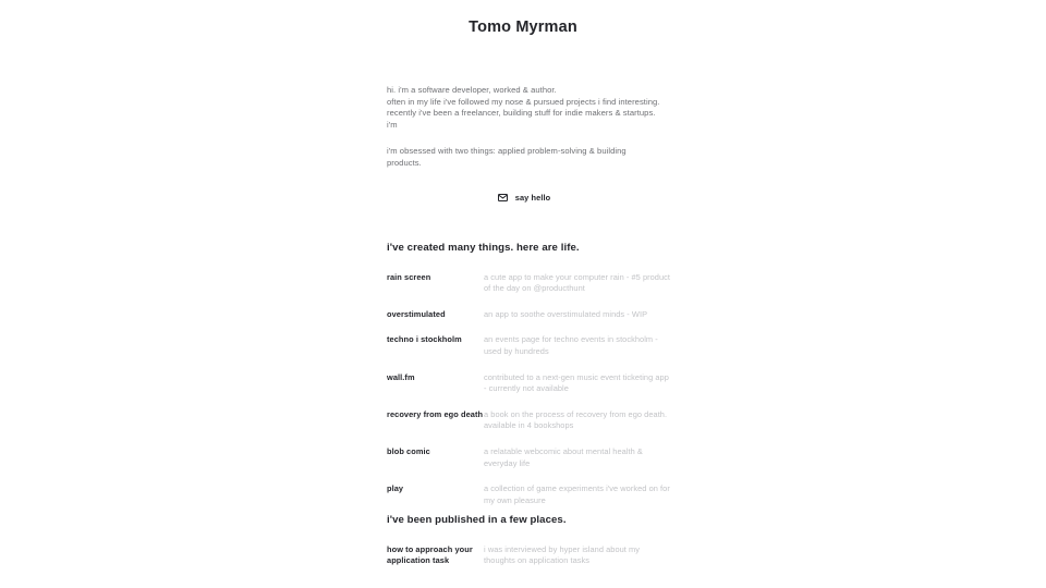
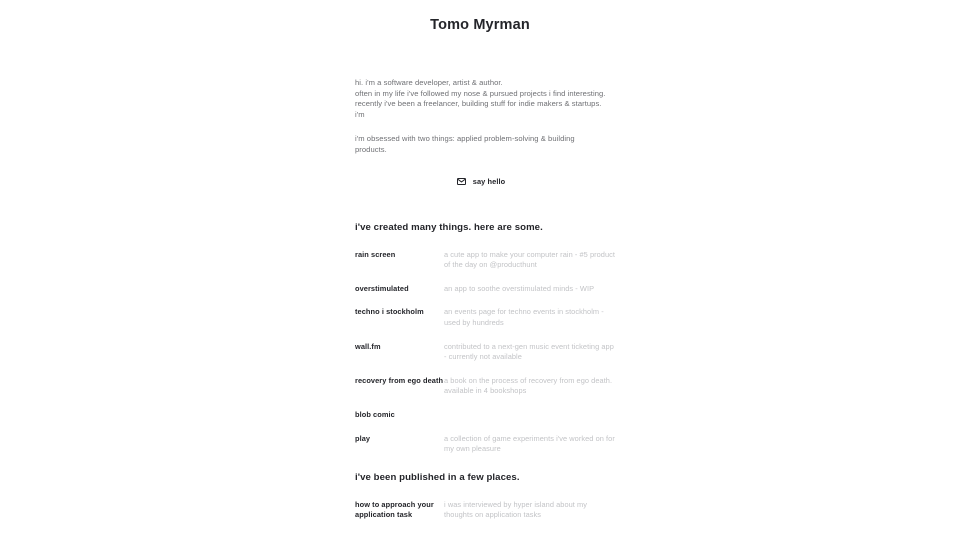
  Tomo Myrman
- hi. i'm a software developer, worked & author.
+ hi. i'm a software developer, artist & author.
  often in my life i've followed my nose & pursued projects i find interesting.
  recently i've been a freelancer, building stuff for indie makers & startups. i'm
  i'm obsessed with two things: applied problem-solving & building products.
  say hello
- i've created many things. here are life.
+ i've created many things. here are some.
  rain screen
  a cute app to make your computer rain - #5 product of the day on @producthunt
  overstimulated
  an app to soothe overstimulated minds - WIP
  techno i stockholm
  an events page for techno events in stockholm - used by hundreds
  wall.fm
  contributed to a next-gen music event ticketing app - currently not available
  recovery from ego death
  a book on the process of recovery from ego death. available in 4 bookshops
  blob comic
- a relatable webcomic about mental health & everyday life
  play
  a collection of game experiments i've worked on for my own pleasure
  i've been published in a few places.
  how to approach your application task
  i was interviewed by hyper island about my thoughts on application tasks
